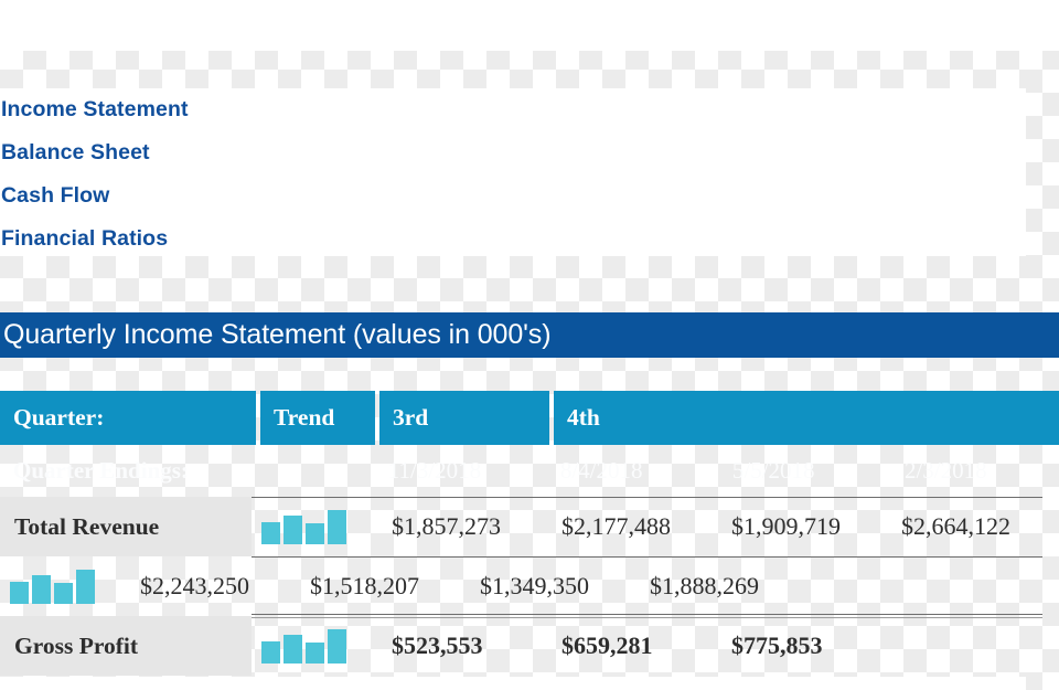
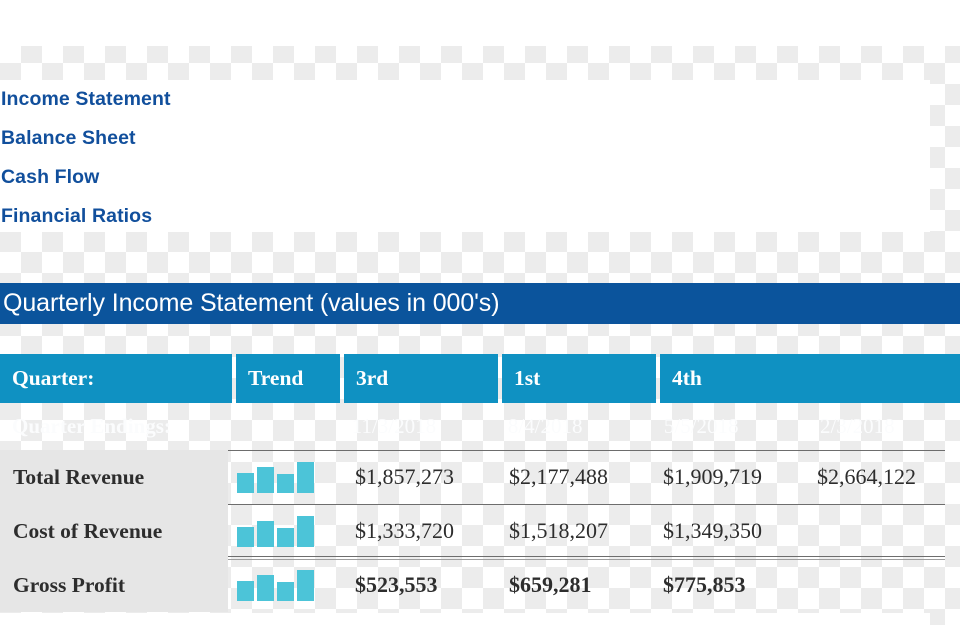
  Income Statement
  Balance Sheet
  Cash Flow
  Financial Ratios
  Quarterly Income Statement (values in 000's)
  Quarter:
  Trend
  3rd
+ 1st
  4th
  Total Revenue
  $1,857,273
  $2,177,488
  $1,909,719
  $2,664,122
+ Cost of Revenue
- $2,243,250
+ $1,333,720
  $1,518,207
  $1,349,350
- $1,888,269
  Gross Profit
  $523,553
  $659,281
  $775,853
